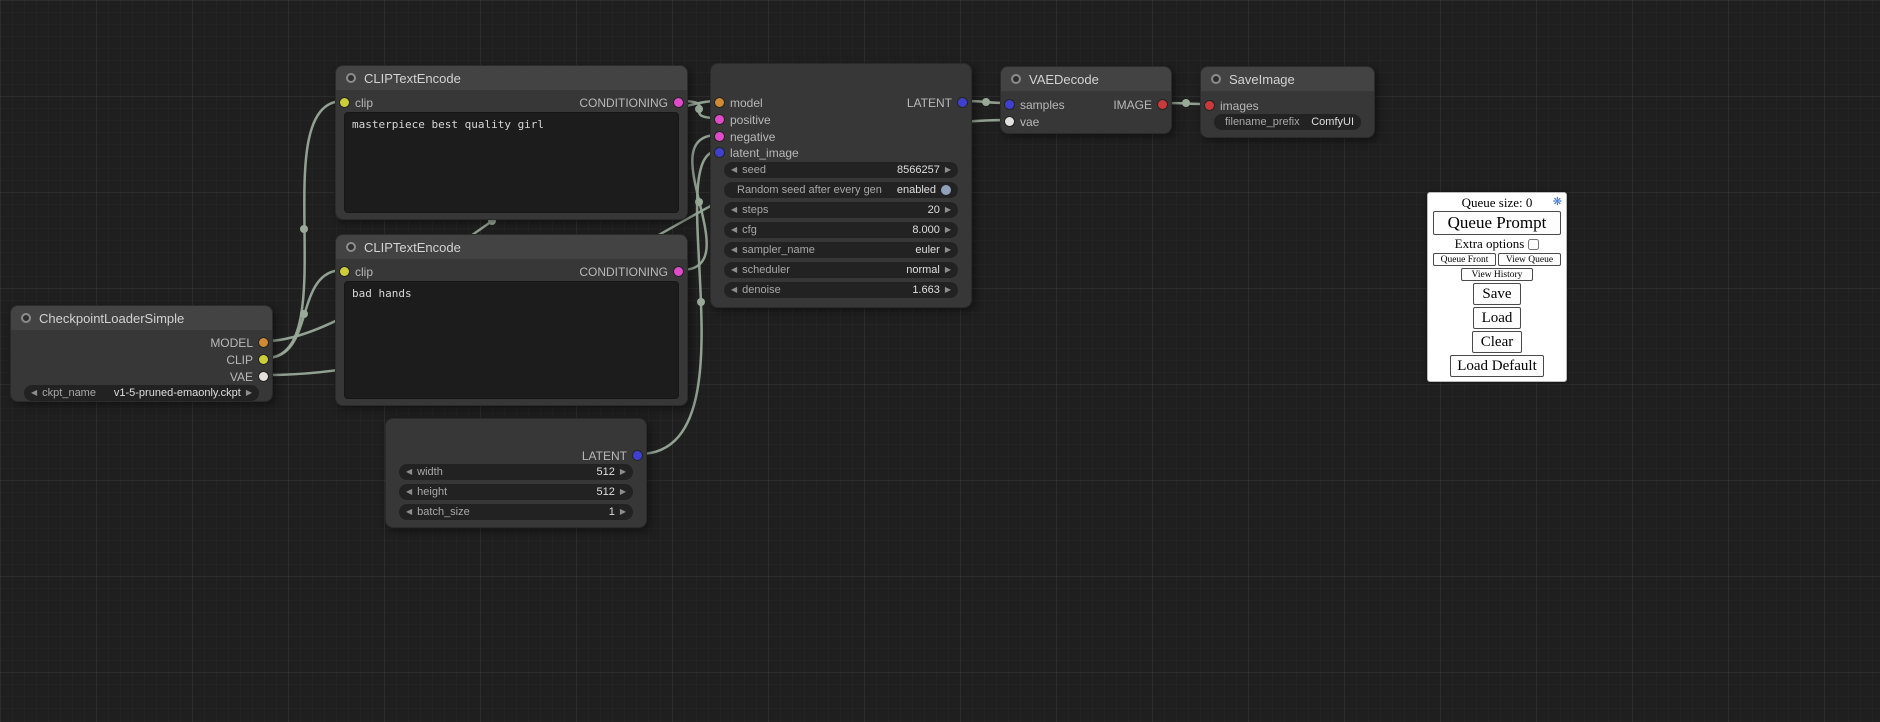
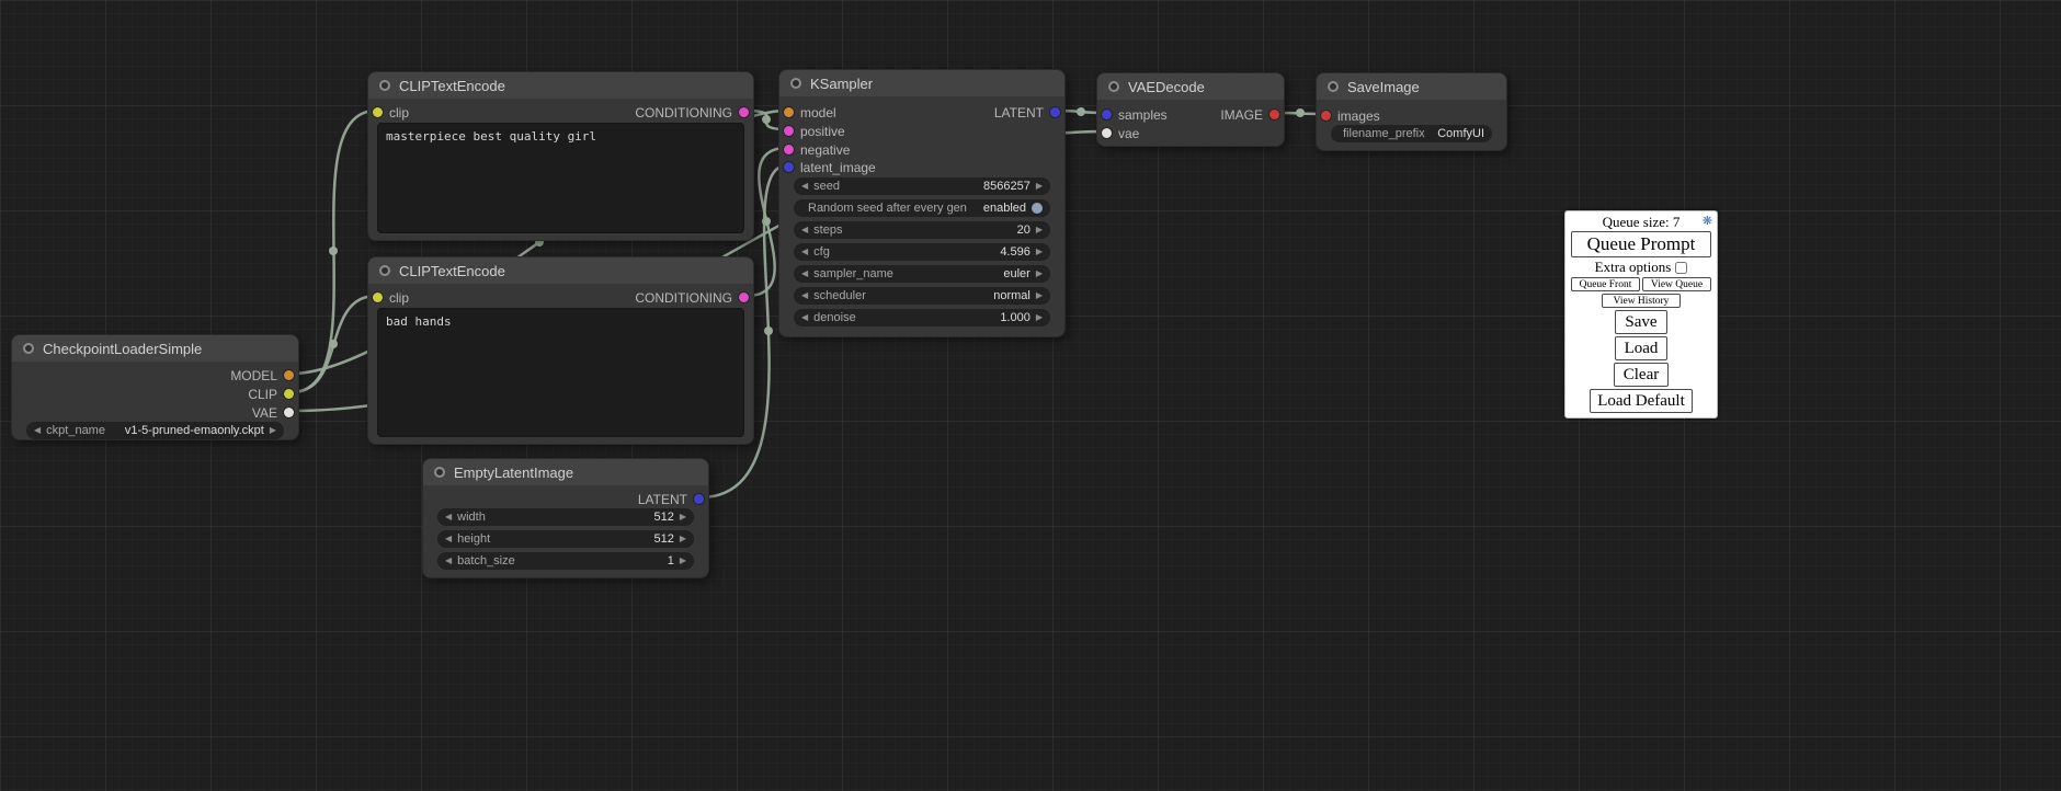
  CheckpointLoaderSimple
  MODEL
  CLIP
  VAE
  ◀
  ckpt_name
  v1-5-pruned-emaonly.ckpt
  ▶
  CLIPTextEncode
  clip
  CONDITIONING
  masterpiece best quality girl
  CLIPTextEncode
  clip
  CONDITIONING
  bad hands
+ KSampler
  model
  positive
  negative
  latent_image
  LATENT
  ◀
  seed
  8566257
  ▶
  Random seed after every gen
  enabled
  ◀
  steps
  20
  ▶
  ◀
  cfg
- 8.000
+ 4.596
  ▶
  ◀
  sampler_name
  euler
  ▶
  ◀
  scheduler
  normal
  ▶
  ◀
  denoise
- 1.663
+ 1.000
  ▶
  VAEDecode
  samples
  vae
  IMAGE
  SaveImage
  images
  filename_prefix
  ComfyUI
+ EmptyLatentImage
  LATENT
  ◀
  width
  512
  ▶
  ◀
  height
  512
  ▶
  ◀
  batch_size
  1
  ▶
- Queue size: 0
+ Queue size: 7
  ❋
  Queue Prompt
  Extra options
  Queue Front
  View Queue
  View History
  Save
  Load
  Clear
  Load Default
